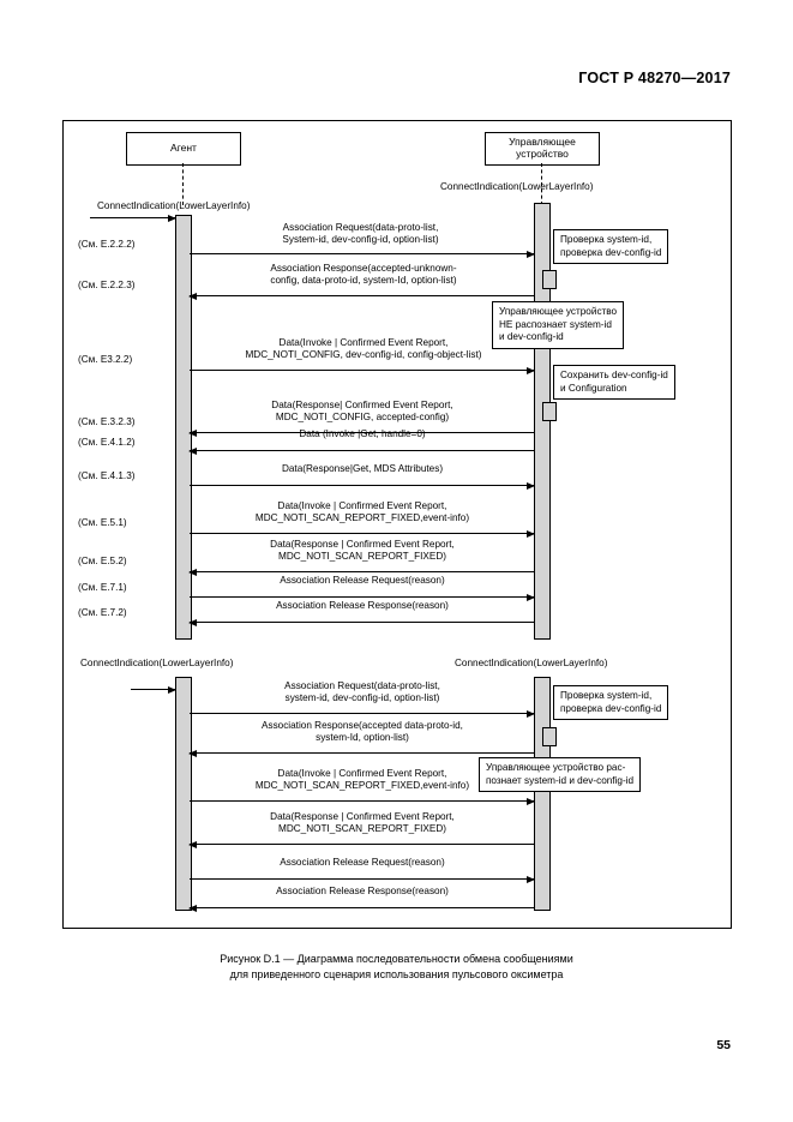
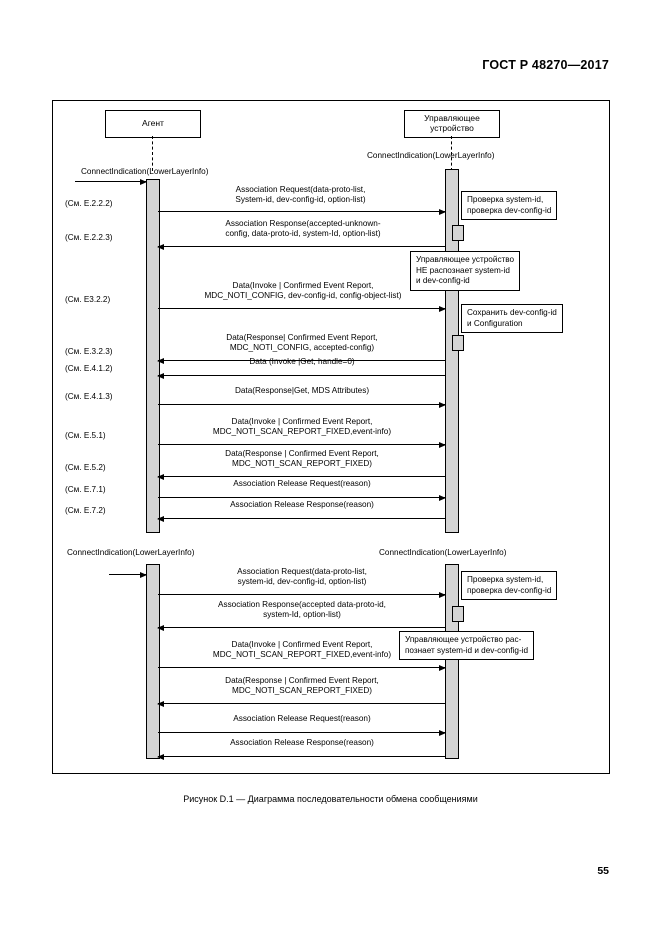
  ГОСТ Р 48270—2017
  Агент
  Управляющее
  устройство
  ConnectIndication(LowerLayerInfo)
  ConnectIndication(LowerLayerInfo)
  Association Request(data-proto-list,
  System-id, dev-config-id, option-list)
  (См. Е.2.2.2)
  Association Response(accepted-unknown-
  config, data-proto-id, system-Id, option-list)
  (См. Е.2.2.3)
  Проверка system-id,
  проверка dev-config-id
  Управляющее устройство
  НЕ распознает system-id
  и dev-config-id
  Data(Invoke | Confirmed Event Report,
  MDC_NOTI_CONFIG, dev-config-id, config-object-list)
  (См. Е3.2.2)
  Сохранить dev-config-id
  и Configuration
  Data(Response| Confirmed Event Report,
  MDC_NOTI_CONFIG, accepted-config)
  (См. Е.3.2.3)
  Data (Invoke |Get, handle=0)
  (См. Е.4.1.2)
  Data(Response|Get, MDS Attributes)
  (См. Е.4.1.3)
  Data(Invoke | Confirmed Event Report,
  MDC_NOTI_SCAN_REPORT_FIXED,event-info)
  (См. Е.5.1)
  Data(Response | Confirmed Event Report,
  MDC_NOTI_SCAN_REPORT_FIXED)
  (См. Е.5.2)
  Association Release Request(reason)
  (См. Е.7.1)
  Association Release Response(reason)
  (См. Е.7.2)
  ConnectIndication(LowerLayerInfo)
  ConnectIndication(LowerLayerInfo)
  Association Request(data-proto-list,
  system-id, dev-config-id, option-list)
  Проверка system-id,
  проверка dev-config-id
  Association Response(accepted data-proto-id,
  system-Id, option-list)
  Управляющее устройство рас-
  познает system-id и dev-config-id
  Data(Invoke | Confirmed Event Report,
  MDC_NOTI_SCAN_REPORT_FIXED,event-info)
  Data(Response | Confirmed Event Report,
  MDC_NOTI_SCAN_REPORT_FIXED)
  Association Release Request(reason)
  Association Release Response(reason)
  Рисунок D.1 — Диаграмма последовательности обмена сообщениями
- для приведенного сценария использования пульсового оксиметра
  55
